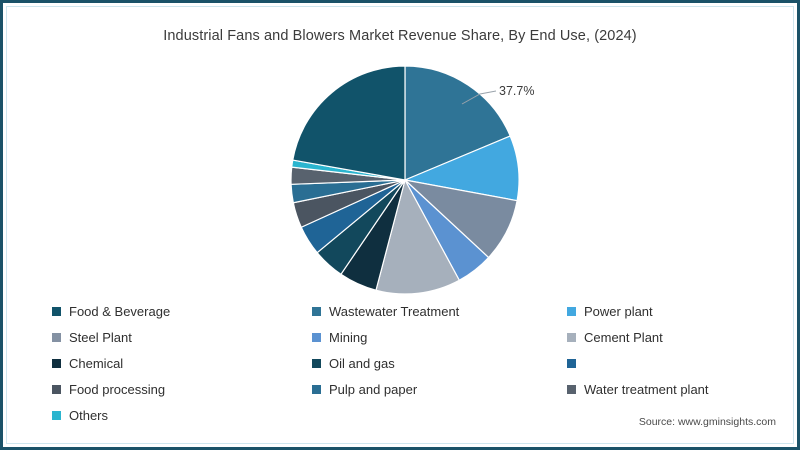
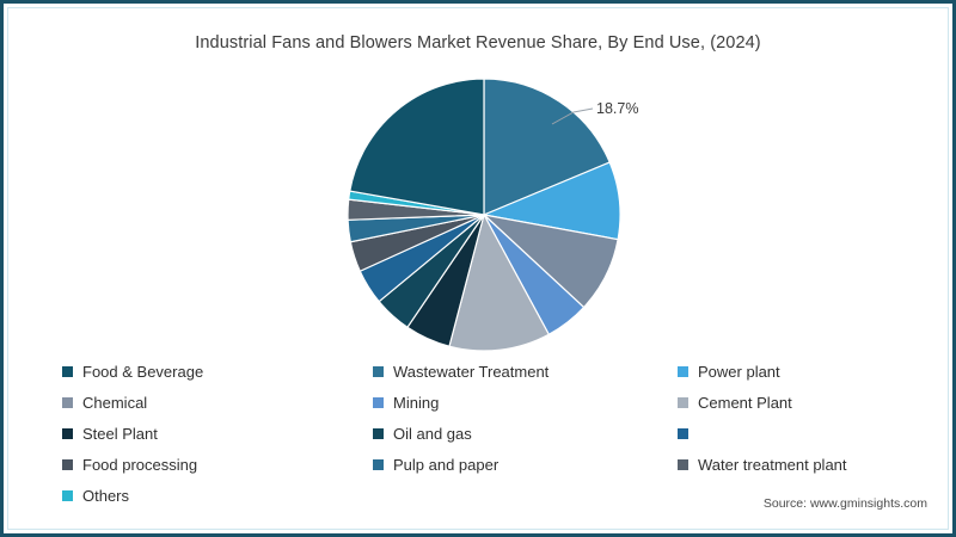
  Industrial Fans and Blowers Market Revenue Share, By End Use, (2024)
- 37.7%
+ 18.7%
  Food & Beverage
  Wastewater Treatment
  Power plant
- Steel Plant
+ Chemical
  Mining
  Cement Plant
- Chemical
+ Steel Plant
  Oil and gas
  Food processing
  Pulp and paper
  Water treatment plant
  Others
  Source: www.gminsights.com
